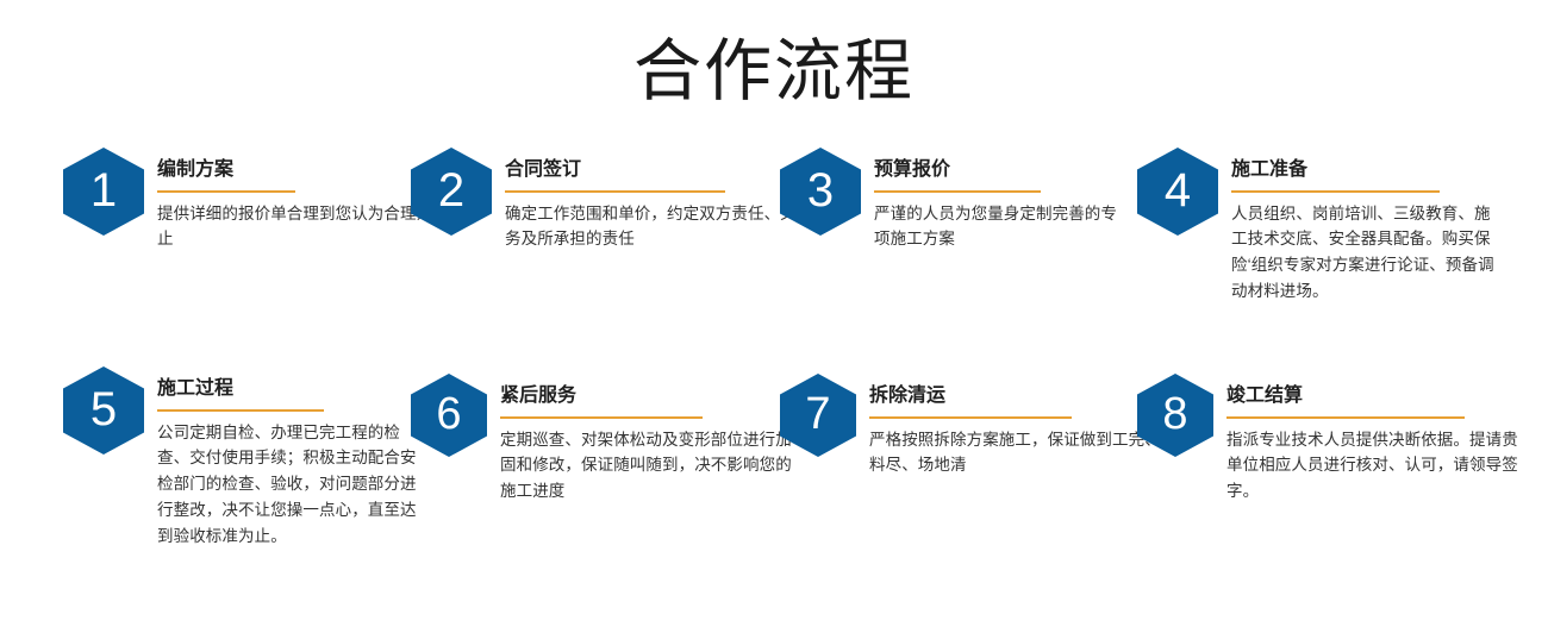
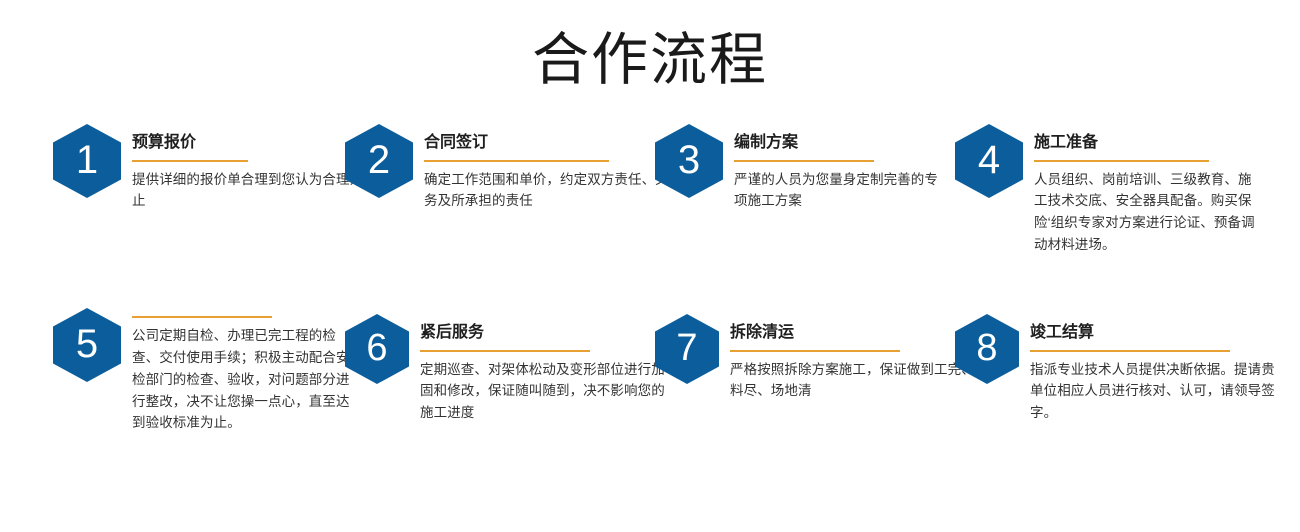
  合作流程
  1
- 编制方案
+ 预算报价
  提供详细的报价单合理到您认为合理止
  2
  合同签订
  确定工作范围和单价，约定双方责任、务及所承担的责任
  3
- 预算报价
+ 编制方案
  严谨的人员为您量身定制完善的专项施工方案
  4
  施工准备
  人员组织、岗前培训、三级教育、施工技术交底、安全器具配备。购买保险‘组织专家对方案进行论证、预备调动材料进场。
  5
- 施工过程
  公司定期自检、办理已完工程的检查、交付使用手续；积极主动配合安检部门的检查、验收，对问题部分进行整改，决不让您操一点心，直至达到验收标准为止。
  6
  紧后服务
  定期巡查、对架体松动及变形部位进行加固和修改，保证随叫随到，决不影响您的施工进度
  7
  拆除清运
  严格按照拆除方案施工，保证做到工完料尽、场地清
  8
  竣工结算
  指派专业技术人员提供决断依据。提请贵单位相应人员进行核对、认可，请领导签字。
